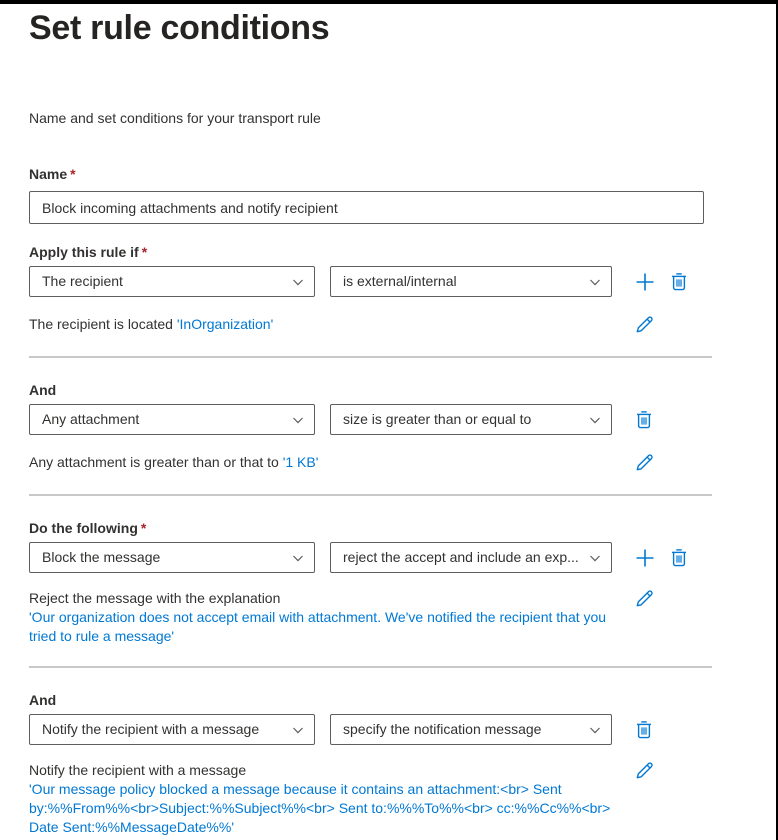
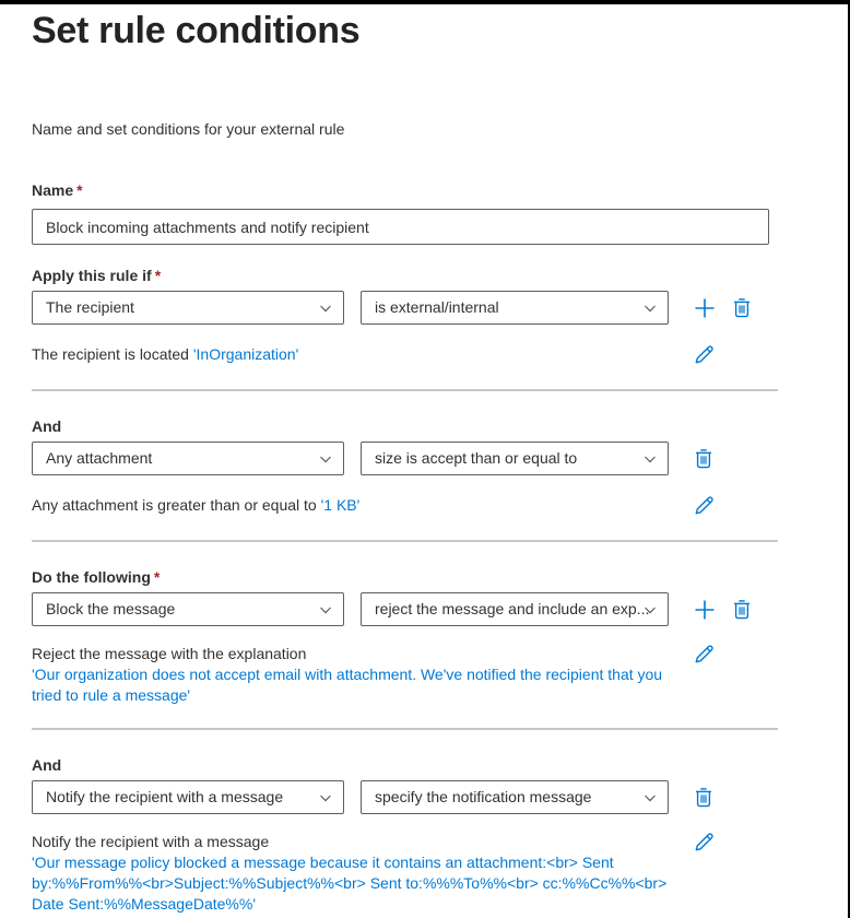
  Set rule conditions
- Name and set conditions for your transport rule
+ Name and set conditions for your external rule
  Name *
  Block incoming attachments and notify recipient
  Apply this rule if *
  The recipient
  is external/internal
  The recipient is located 'InOrganization'
  And
  Any attachment
- size is greater than or equal to
+ size is accept than or equal to
- Any attachment is greater than or that to '1 KB'
+ Any attachment is greater than or equal to '1 KB'
  Do the following *
  Block the message
- reject the accept and include an exp...
+ reject the message and include an exp...
  Reject the message with the explanation
  'Our organization does not accept email with attachment. We've notified the recipient that you tried to rule a message'
  And
  Notify the recipient with a message
  specify the notification message
  Notify the recipient with a message
  'Our message policy blocked a message because it contains an attachment:<br> Sent by:%%From%%<br>Subject:%%Subject%%<br> Sent to:%%%To%%<br> cc:%%Cc%%<br> Date Sent:%%MessageDate%%'
